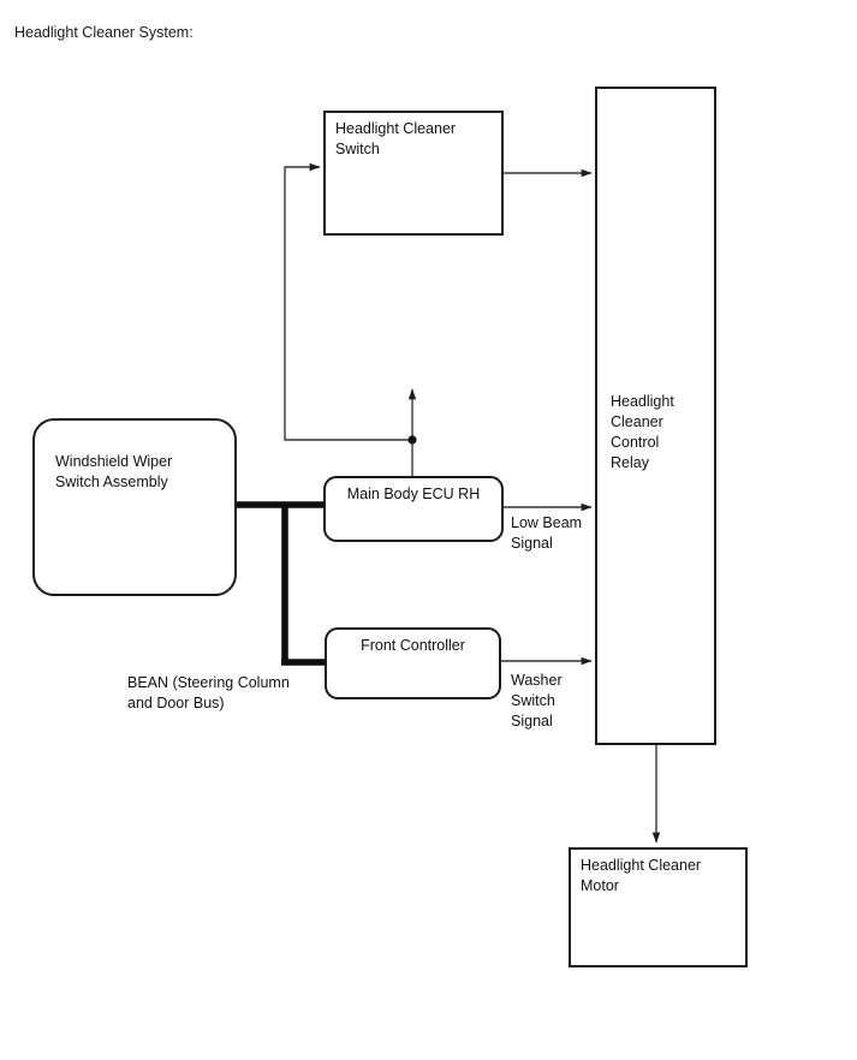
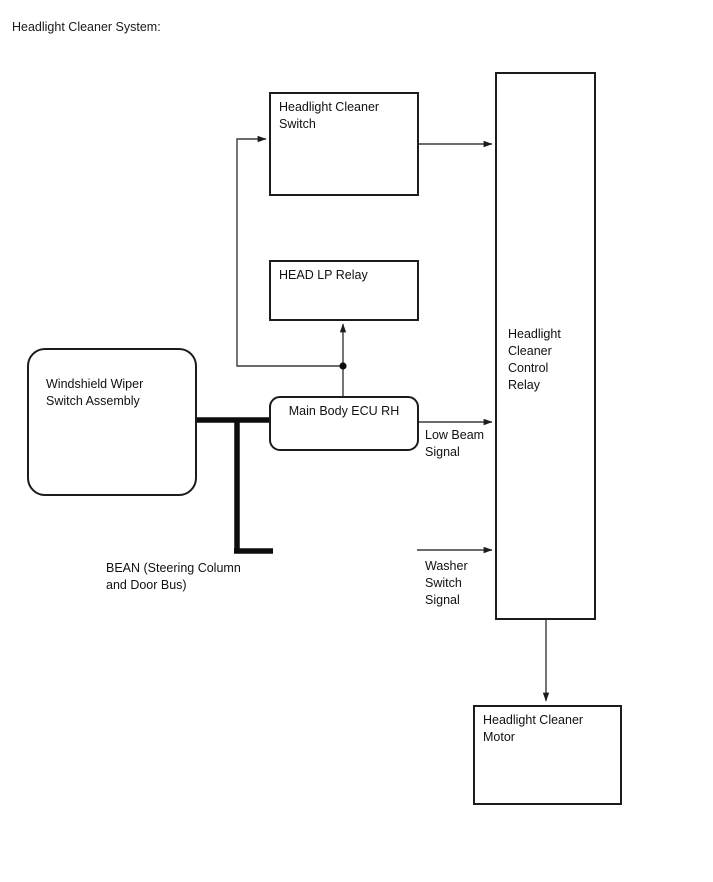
  Headlight Cleaner System:
  Headlight Cleaner
  Switch
+ HEAD LP Relay
  Main Body ECU RH
- Front Controller
  Windshield Wiper
  Switch Assembly
  Headlight
  Cleaner
  Control
  Relay
  Headlight Cleaner
  Motor
  Low Beam
  Signal
  Washer
  Switch
  Signal
  BEAN (Steering Column
  and Door Bus)
